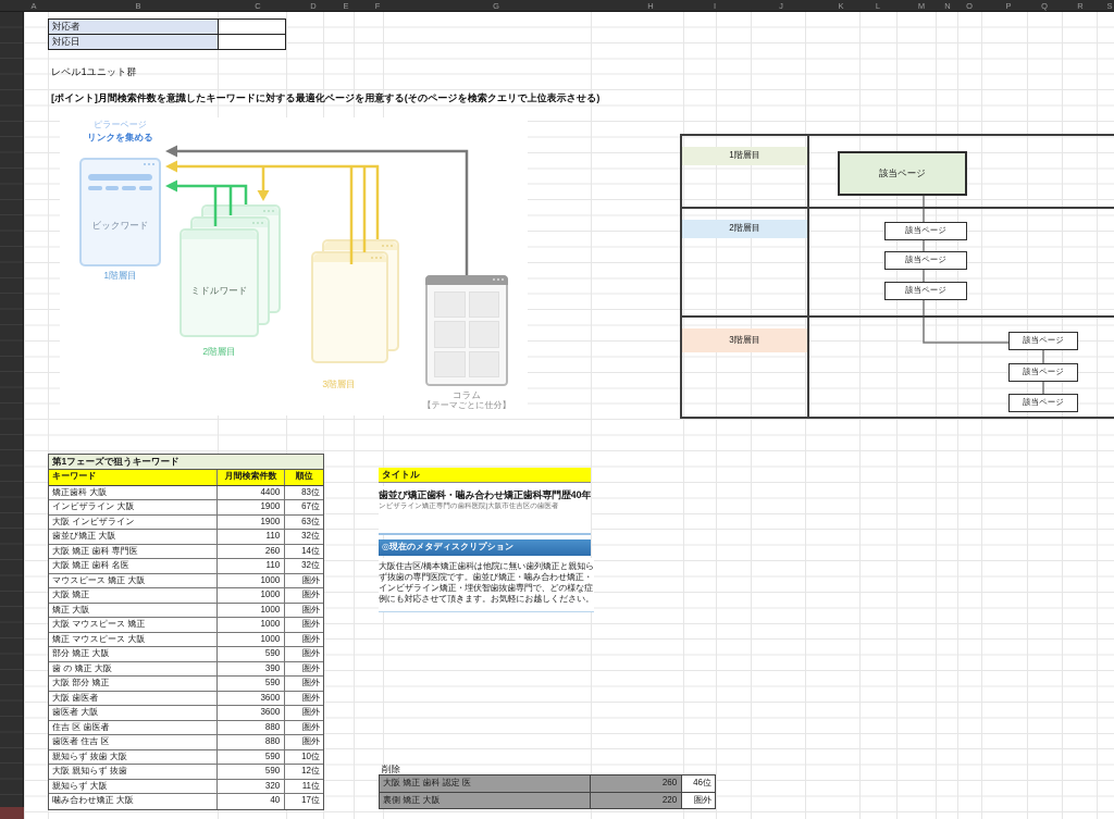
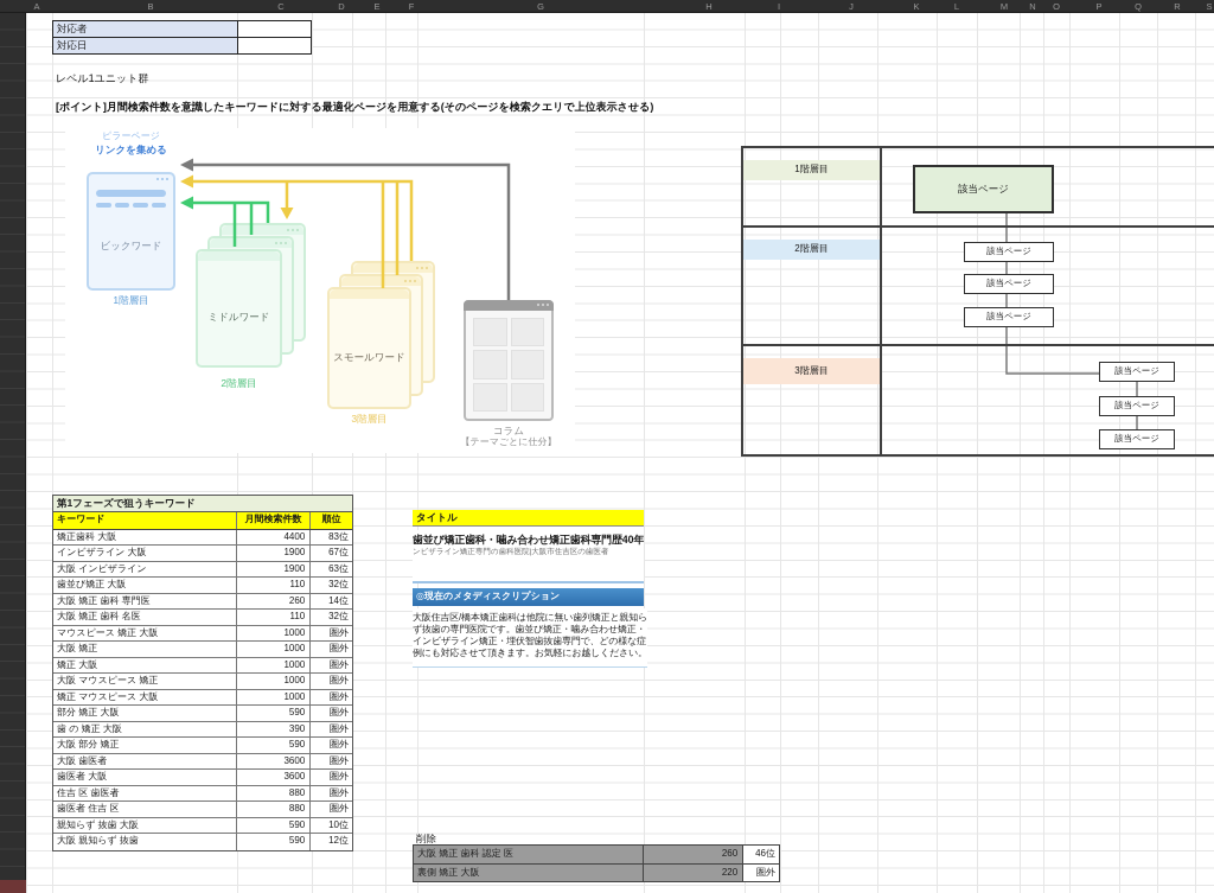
  A
  B
  C
  D
  E
  F
  G
  H
  I
  J
  K
  L
  M
  N
  O
  P
  Q
  R
  S
  対応者
  対応日
  レベル1ユニット群
  [ポイント]月間検索件数を意識したキーワードに対する最適化ページを用意する(そのページを検索クエリで上位表示させる)
  ピラーページ
  リンクを集める
  ビックワード
  1階層目
  ミドルワード
  2階層目
+ スモールワード
  3階層目
  コラム
  【テーマごとに仕分】
  1階層目
  2階層目
  3階層目
  該当ページ
  該当ページ
  該当ページ
  該当ページ
  該当ページ
  該当ページ
  該当ページ
  第1フェーズで狙うキーワード
  キーワード
  月間検索件数
  順位
  矯正歯科 大阪
  4400
  83位
  インビザライン 大阪
  1900
  67位
  大阪 インビザライン
  1900
  63位
  歯並び矯正 大阪
  110
  32位
  大阪 矯正 歯科 専門医
  260
  14位
  大阪 矯正 歯科 名医
  110
  32位
  マウスピース 矯正 大阪
  1000
  圏外
  大阪 矯正
  1000
  圏外
  矯正 大阪
  1000
  圏外
  大阪 マウスピース 矯正
  1000
  圏外
  矯正 マウスピース 大阪
  1000
  圏外
  部分 矯正 大阪
  590
  圏外
  歯 の 矯正 大阪
  390
  圏外
  大阪 部分 矯正
  590
  圏外
  大阪 歯医者
  3600
  圏外
  歯医者 大阪
  3600
  圏外
  住吉 区 歯医者
  880
  圏外
  歯医者 住吉 区
  880
  圏外
  親知らず 抜歯 大阪
  590
  10位
  大阪 親知らず 抜歯
  590
  12位
- 親知らず 大阪
- 320
- 11位
- 噛み合わせ矯正 大阪
- 40
- 17位
  タイトル
  歯並び矯正歯科・噛み合わせ矯正歯科専門歴40年
  ◎現在のメタディスクリプション
  大阪住吉区/橋本矯正歯科は他院に無い歯列矯正と親知らず抜歯の専門医院です。歯並び矯正・噛み合わせ矯正・インビザライン矯正・埋伏智歯抜歯専門で、どの様な症例にも対応させて頂きます。お気軽にお越しください。
  削除
  大阪 矯正 歯科 認定 医
  260
  46位
  裏側 矯正 大阪
  220
  圏外
